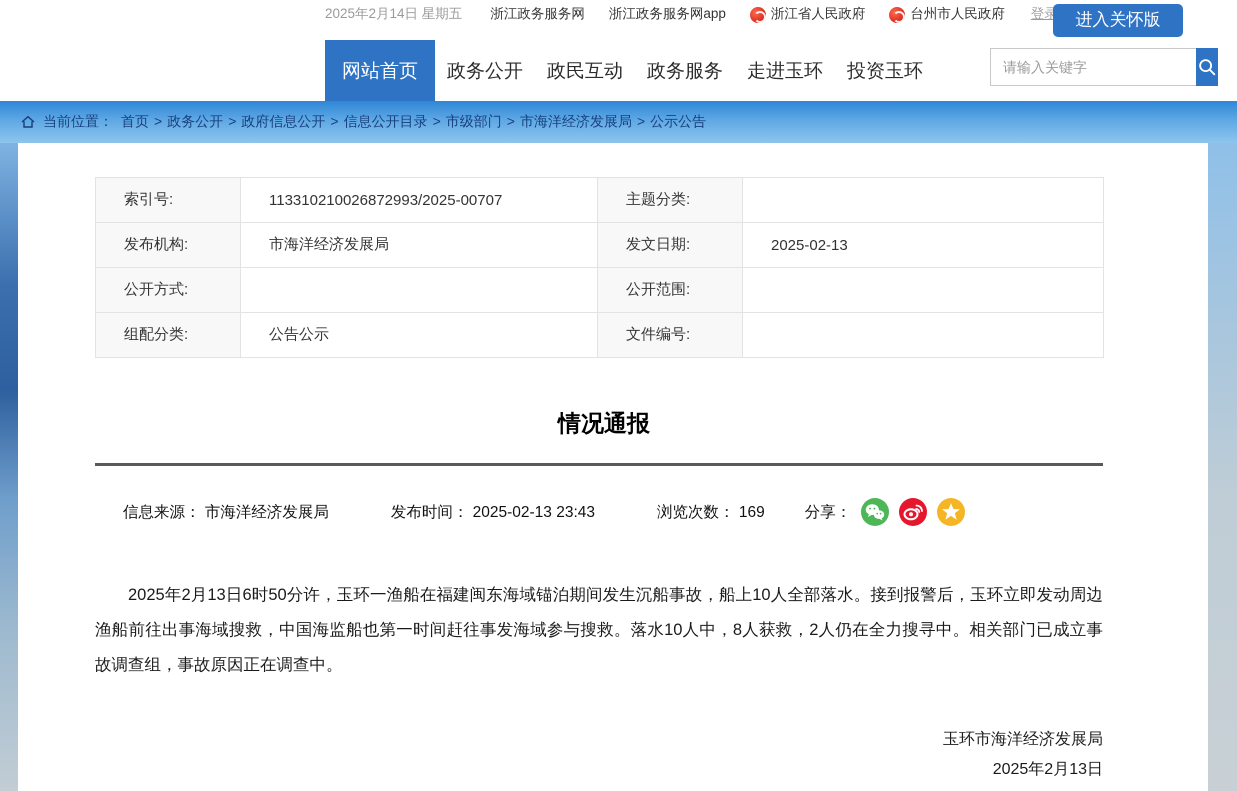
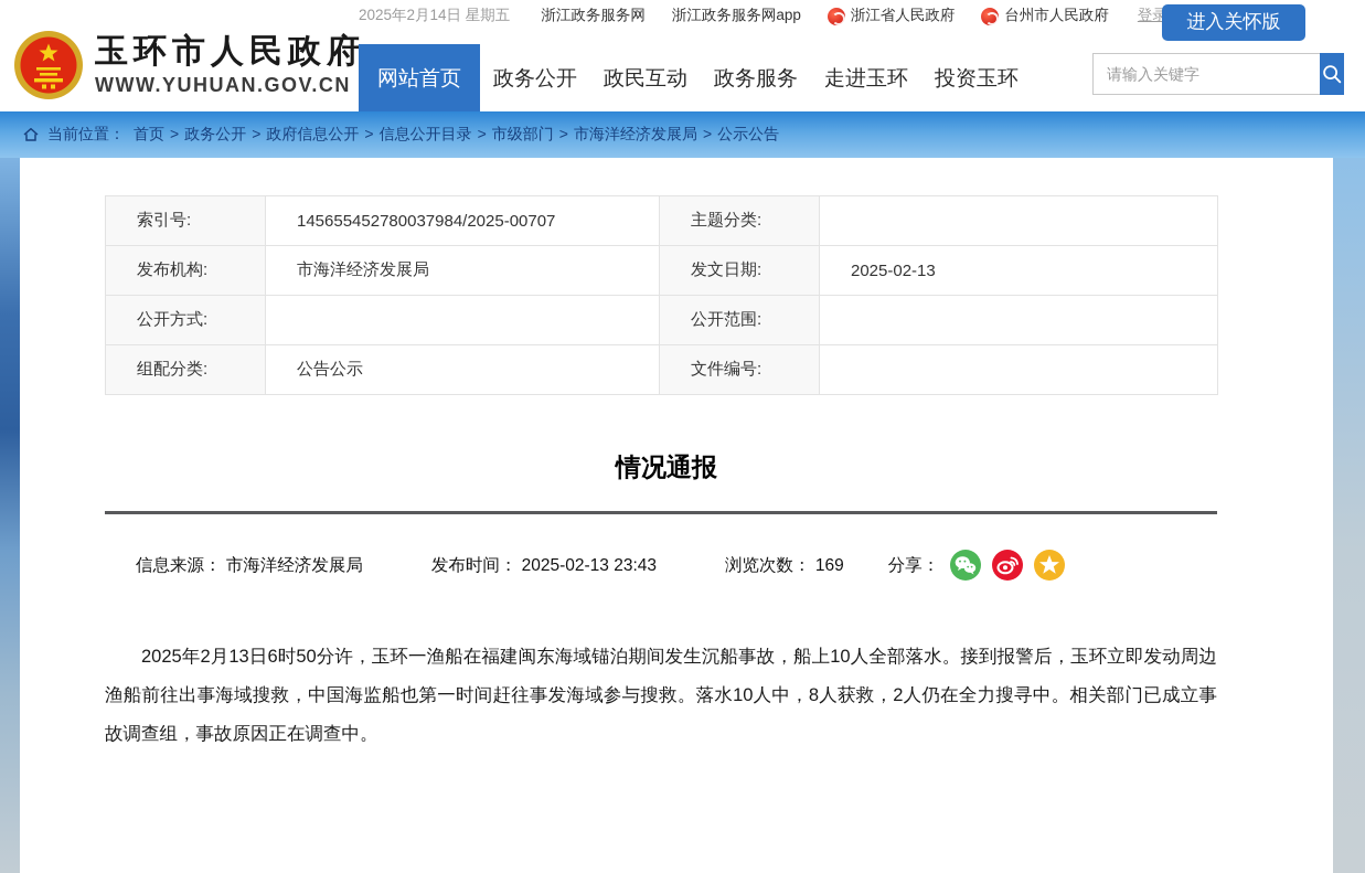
+ 玉环市人民政府
+ WWW.YUHUAN.GOV.CN
  2025年2月14日 星期五
  浙江政务服务网
  浙江政务服务网app
  浙江省人民政府
  台州市人民政府
  登录
  进入关怀版
  网站首页
  政务公开
  政民互动
  政务服务
  走进玉环
  投资玉环
  请输入关键字
  当前位置：
  首页
  政务公开
  政府信息公开
  信息公开目录
  市级部门
  市海洋经济发展局
  公示公告
- 索引号:	113310210026872993/2025-00707	主题分类:
+ 索引号:	145655452780037984/2025-00707	主题分类:
  发布机构:	市海洋经济发展局	发文日期:	2025-02-13
  公开方式:		公开范围:
  组配分类:	公告公示	文件编号:
  情况通报
  信息来源： 市海洋经济发展局
  发布时间： 2025-02-13 23:43
  浏览次数： 169
  分享：
  2025年2月13日6时50分许，玉环一渔船在福建闽东海域锚泊期间发生沉船事故，船上10人全部落水。接到报警后，玉环立即发动周边渔船前往出事海域搜救，中国海监船也第一时间赶往事发海域参与搜救。落水10人中，8人获救，2人仍在全力搜寻中。相关部门已成立事故调查组，事故原因正在调查中。
- 玉环市海洋经济发展局
- 2025年2月13日
